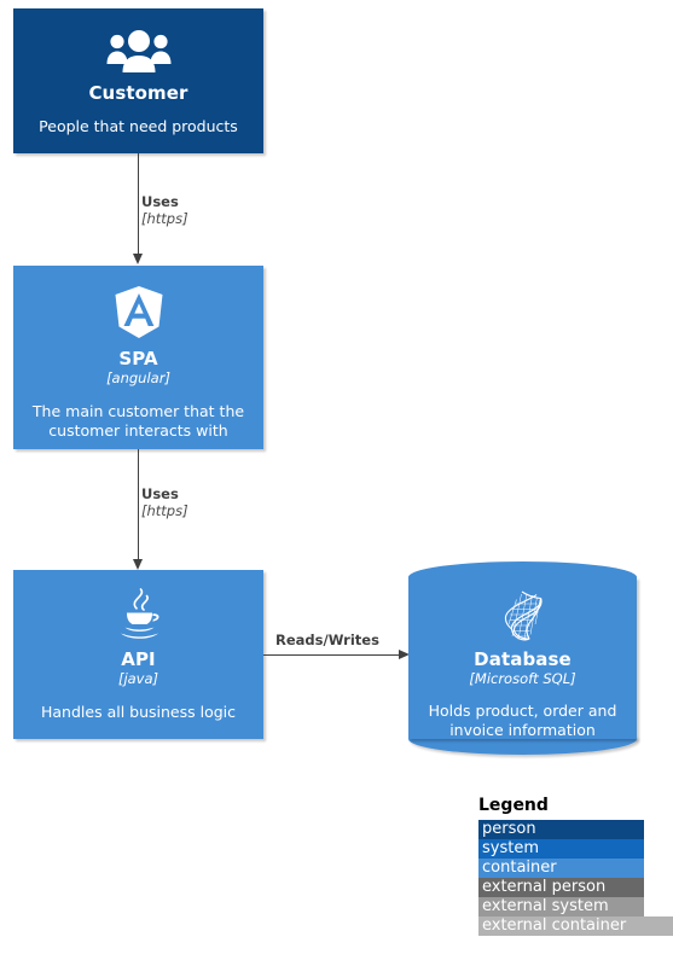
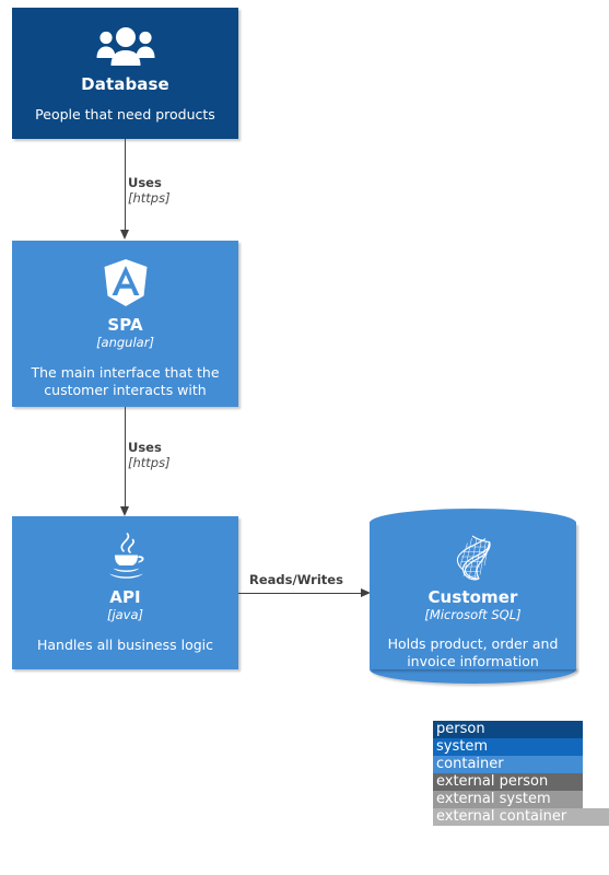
- Customer
+ Database
  People that need products
  Uses
  [https]
  SPA
  [angular]
- The main customer that the
+ The main interface that the
  customer interacts with
  Uses
  [https]
  API
  [java]
  Handles all business logic
  Reads/Writes
- Database
+ Customer
  [Microsoft SQL]
  Holds product, order and
  invoice information
- Legend
  person
  system
  container
  external person
  external system
  external container
